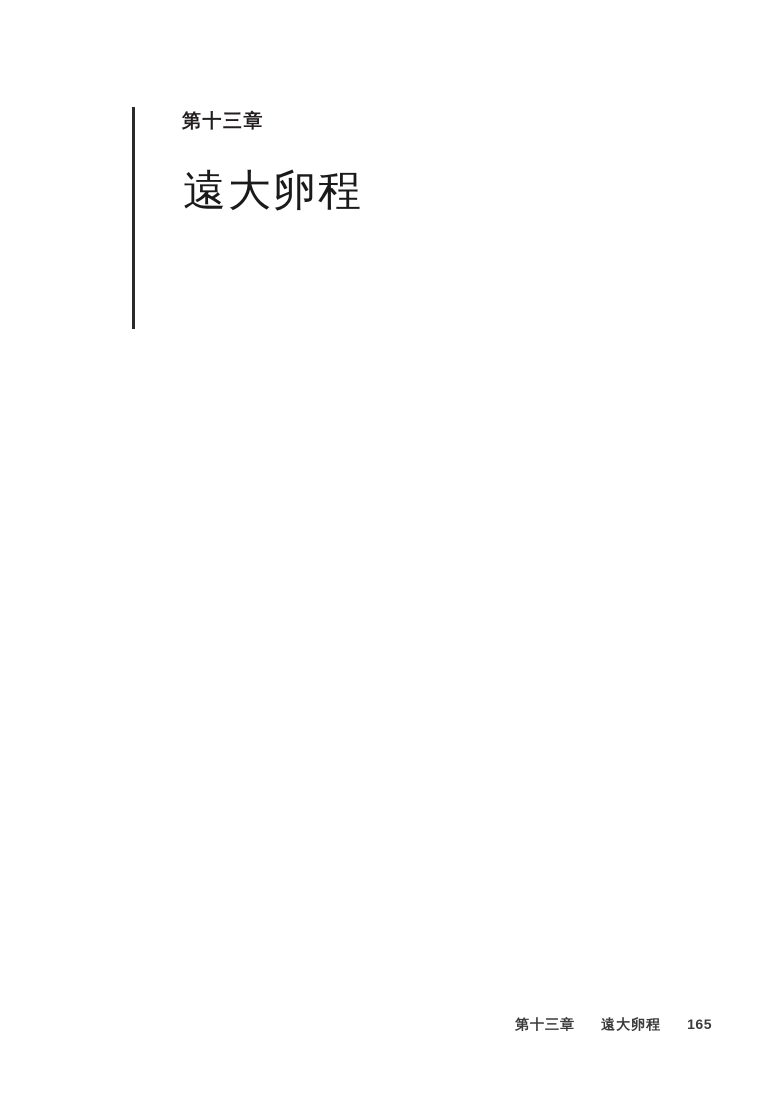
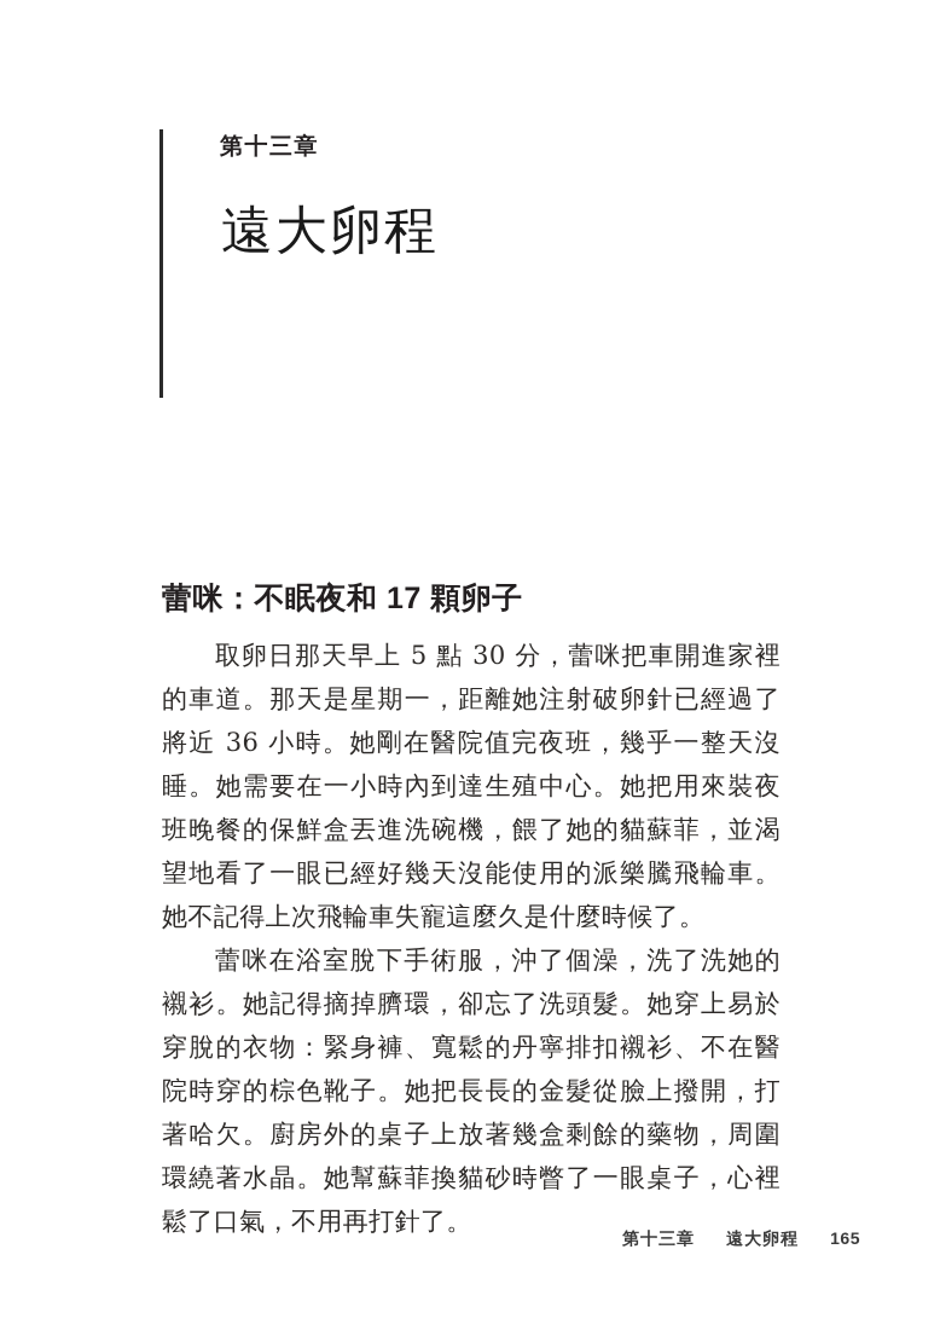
  第十三章
  遠大卵程
+ 蕾咪：不眠夜和 17 顆卵子
+ 取卵日那天早上 5 點 30 分，蕾咪把車開進家裡的車道。那天是星期一，距離她注射破卵針已經過了將近 36 小時。她剛在醫院值完夜班，幾乎一整天沒睡。她需要在一小時內到達生殖中心。她把用來裝夜班晚餐的保鮮盒丟進洗碗機，餵了她的貓蘇菲，並渴望地看了一眼已經好幾天沒能使用的派樂騰飛輪車。她不記得上次飛輪車失寵這麼久是什麼時候了。
+ 蕾咪在浴室脫下手術服，沖了個澡，洗了洗她的襯衫。她記得摘掉臍環，卻忘了洗頭髮。她穿上易於穿脫的衣物：緊身褲、寬鬆的丹寧排扣襯衫、不在醫院時穿的棕色靴子。她把長長的金髮從臉上撥開，打著哈欠。廚房外的桌子上放著幾盒剩餘的藥物，周圍環繞著水晶。她幫蘇菲換貓砂時瞥了一眼桌子，心裡鬆了口氣，不用再打針了。
  第十三章
  遠大卵程
  165
